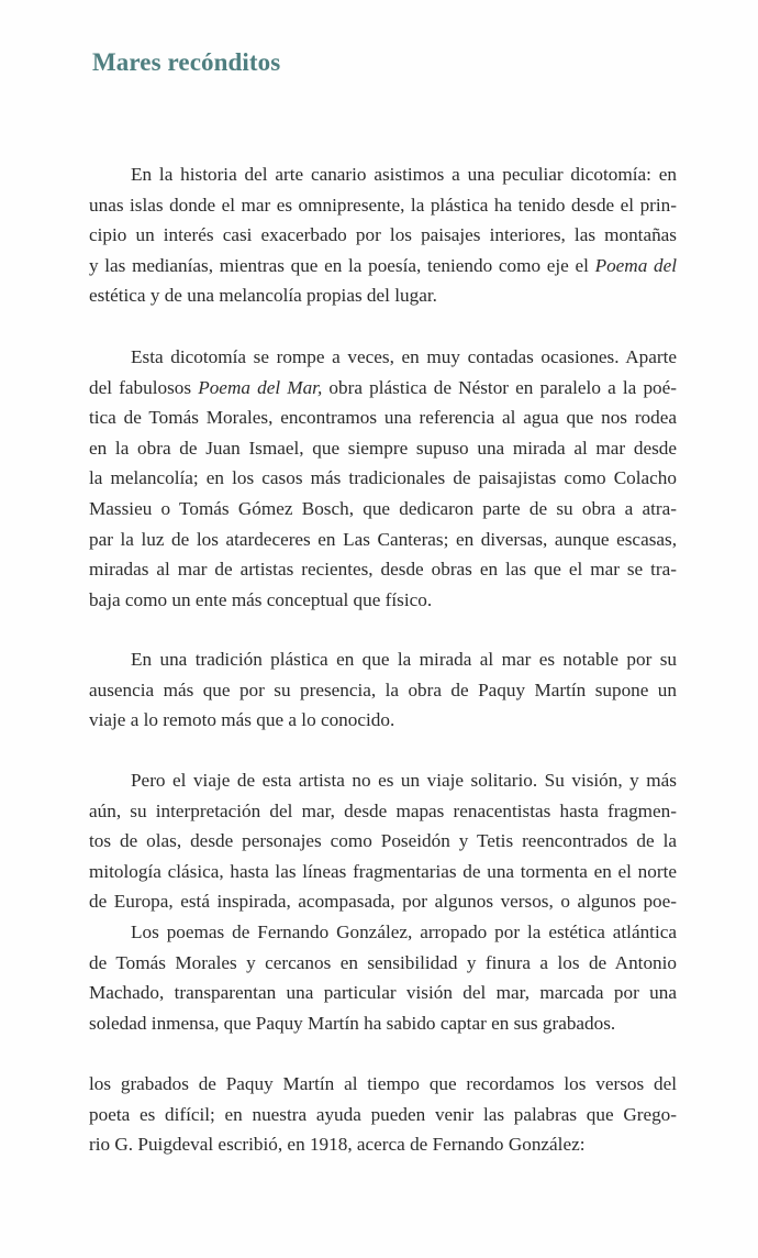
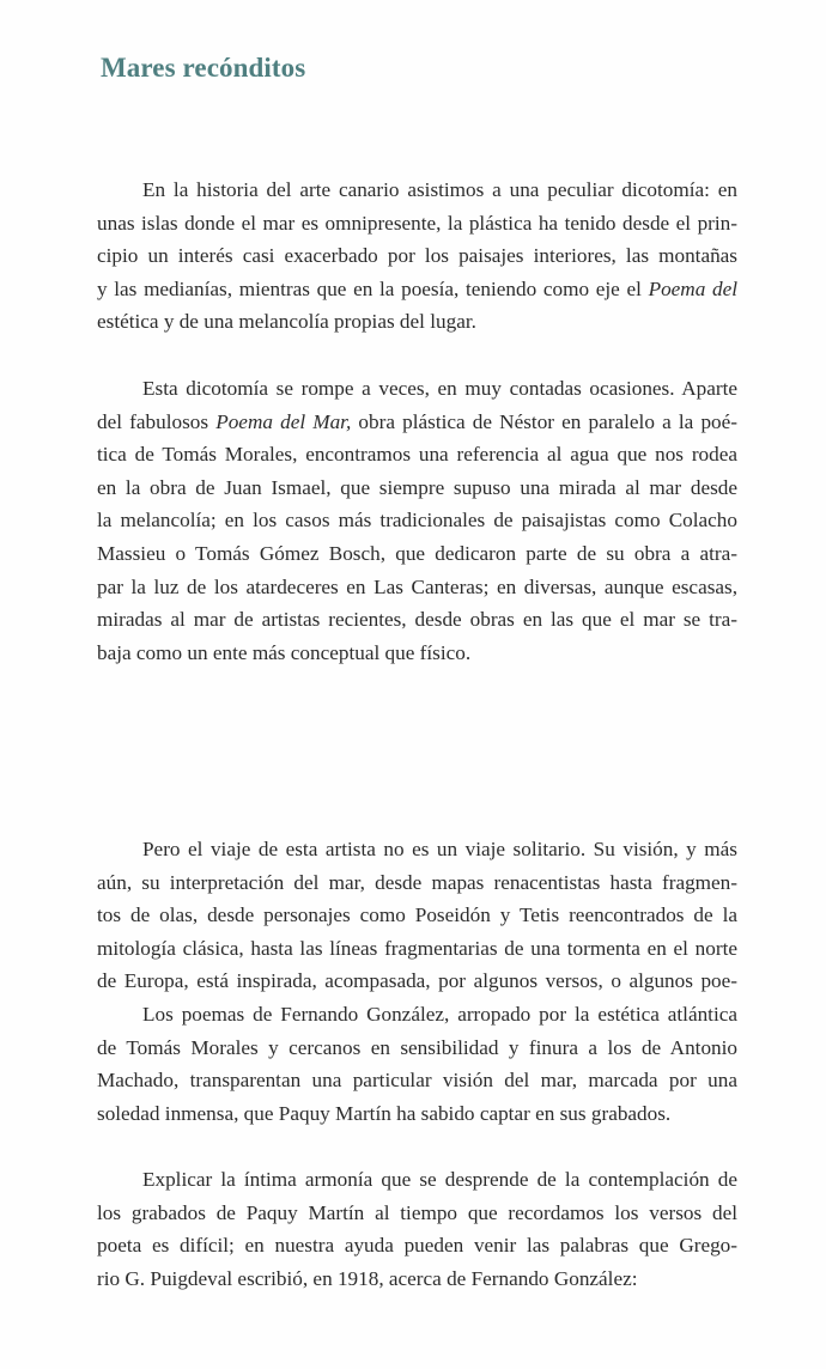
  Mares recónditos
  En la historia del arte canario asistimos a una peculiar dicotomía: en
  unas islas donde el mar es omnipresente, la plástica ha tenido desde el prin-
  cipio un interés casi exacerbado por los paisajes interiores, las montañas
  y las medianías, mientras que en la poesía, teniendo como eje el Poema del
  estética y de una melancolía propias del lugar.
  Esta dicotomía se rompe a veces, en muy contadas ocasiones. Aparte
  del fabulosos Poema del Mar, obra plástica de Néstor en paralelo a la poé-
  tica de Tomás Morales, encontramos una referencia al agua que nos rodea
  en la obra de Juan Ismael, que siempre supuso una mirada al mar desde
  la melancolía; en los casos más tradicionales de paisajistas como Colacho
  Massieu o Tomás Gómez Bosch, que dedicaron parte de su obra a atra-
  par la luz de los atardeceres en Las Canteras; en diversas, aunque escasas,
  miradas al mar de artistas recientes, desde obras en las que el mar se tra-
  baja como un ente más conceptual que físico.
- En una tradición plástica en que la mirada al mar es notable por su
- ausencia más que por su presencia, la obra de Paquy Martín supone un
- viaje a lo remoto más que a lo conocido.
  Pero el viaje de esta artista no es un viaje solitario. Su visión, y más
  aún, su interpretación del mar, desde mapas renacentistas hasta fragmen-
  tos de olas, desde personajes como Poseidón y Tetis reencontrados de la
  mitología clásica, hasta las líneas fragmentarias de una tormenta en el norte
  de Europa, está inspirada, acompasada, por algunos versos, o algunos poe-
  Los poemas de Fernando González, arropado por la estética atlántica
  de Tomás Morales y cercanos en sensibilidad y finura a los de Antonio
  Machado, transparentan una particular visión del mar, marcada por una
  soledad inmensa, que Paquy Martín ha sabido captar en sus grabados.
+ Explicar la íntima armonía que se desprende de la contemplación de
  los grabados de Paquy Martín al tiempo que recordamos los versos del
  poeta es difícil; en nuestra ayuda pueden venir las palabras que Grego-
  rio G. Puigdeval escribió, en 1918, acerca de Fernando González:
